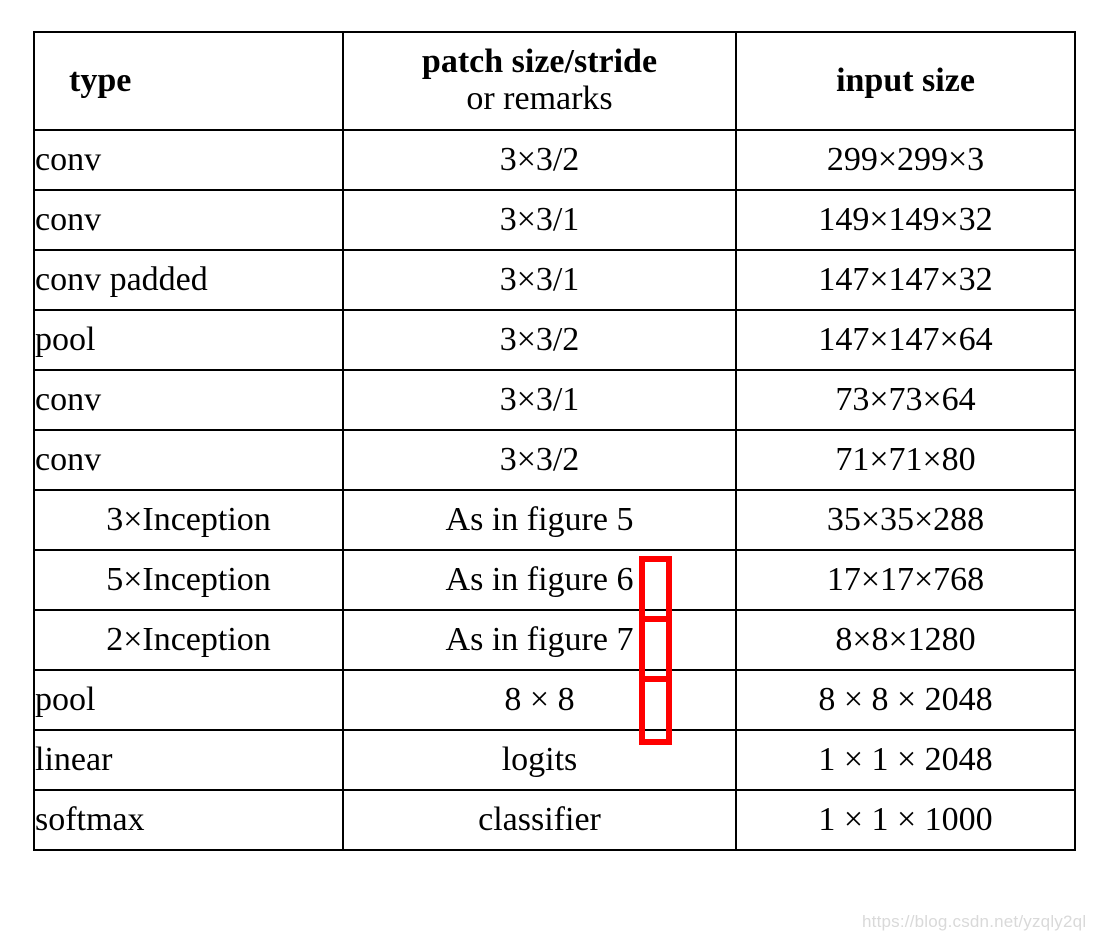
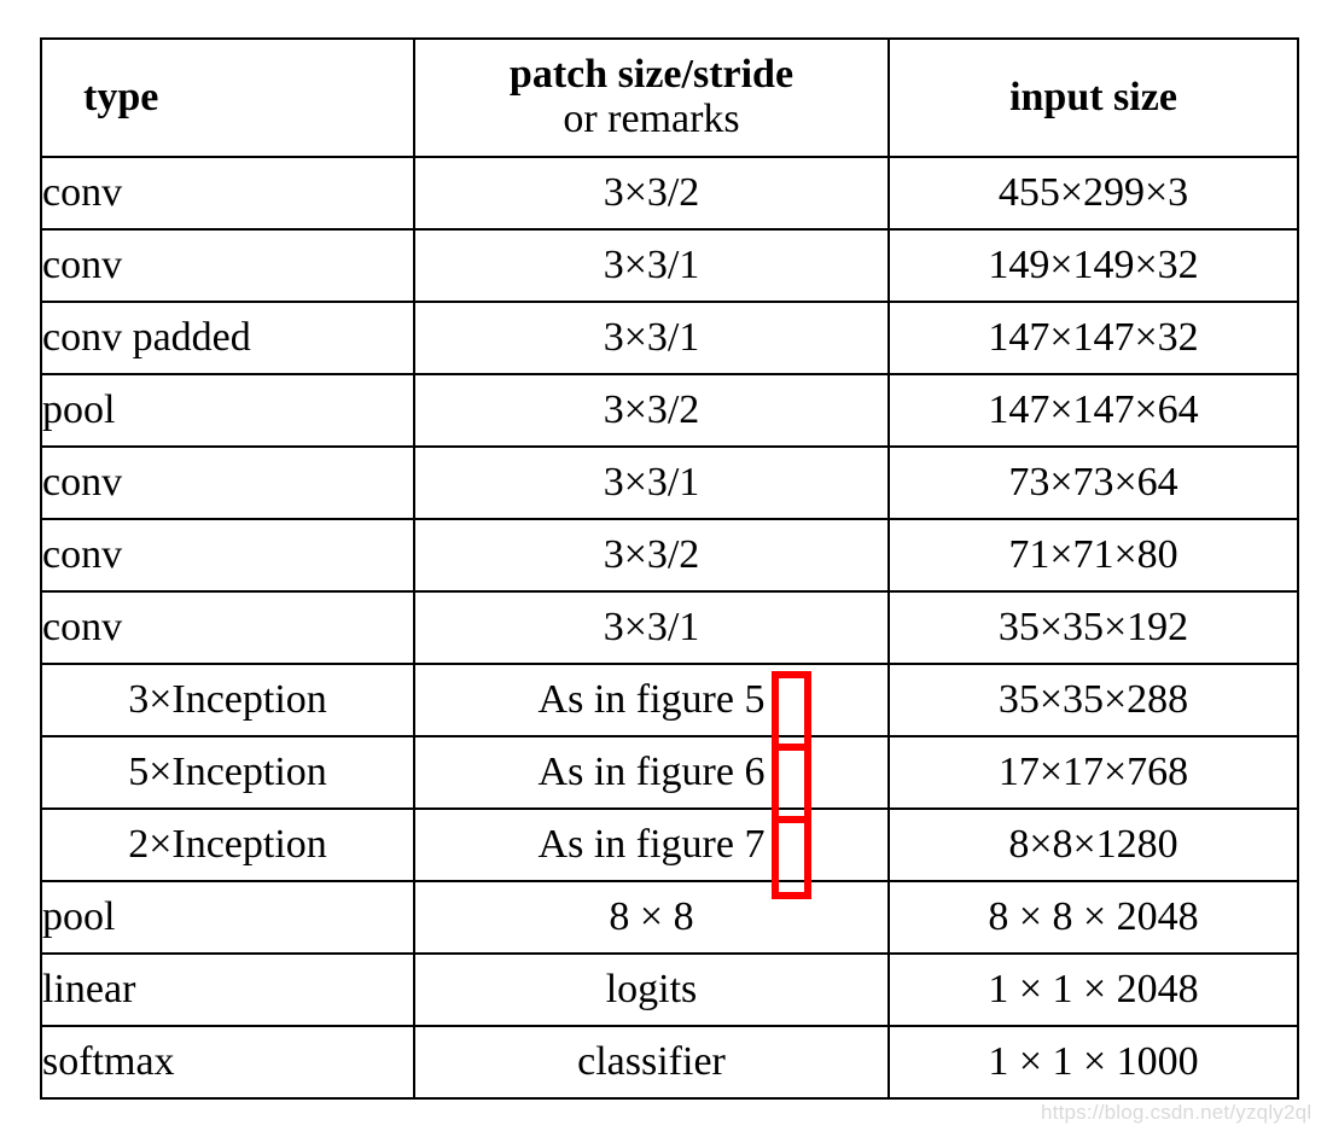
  type	patch size/stride or remarks	input size
- conv	3×3/2	299×299×3
+ conv	3×3/2	455×299×3
  conv	3×3/1	149×149×32
  conv padded	3×3/1	147×147×32
  pool	3×3/2	147×147×64
  conv	3×3/1	73×73×64
  conv	3×3/2	71×71×80
+ conv	3×3/1	35×35×192
  3×Inception	As in figure 5	35×35×288
  5×Inception	As in figure 6	17×17×768
  2×Inception	As in figure 7	8×8×1280
  pool	8 × 8	8 × 8 × 2048
  linear	logits	1 × 1 × 2048
  softmax	classifier	1 × 1 × 1000
  https://blog.csdn.net/yzqly2ql
